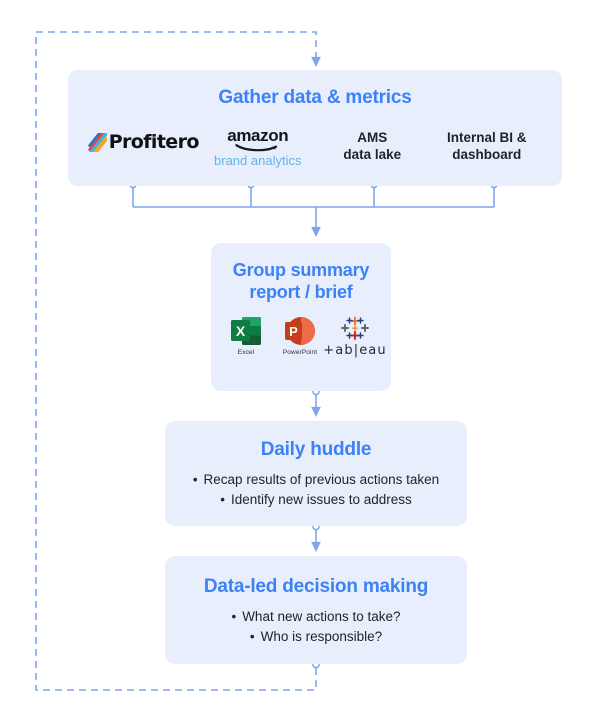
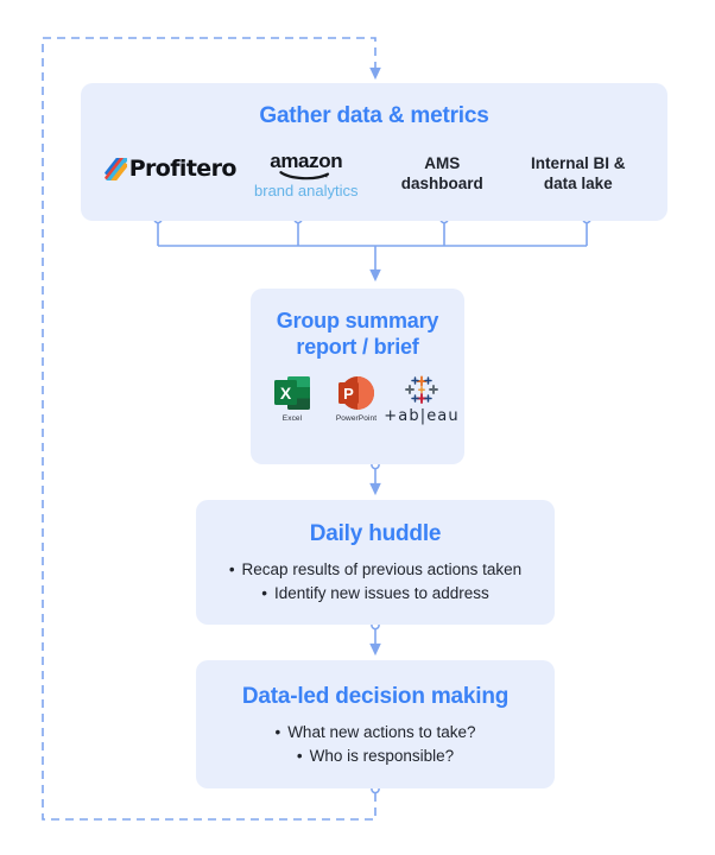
  Gather data & metrics
  Profitero
  amazon
  brand analytics
  AMS
- data lake
+ dashboard
  Internal BI &
- dashboard
+ data lake
  Group summary
  report / brief
  X
  P
  +ab|eau
  Daily huddle
  Recap results of previous actions taken
  Identify new issues to address
  Data-led decision making
  What new actions to take?
  Who is responsible?
